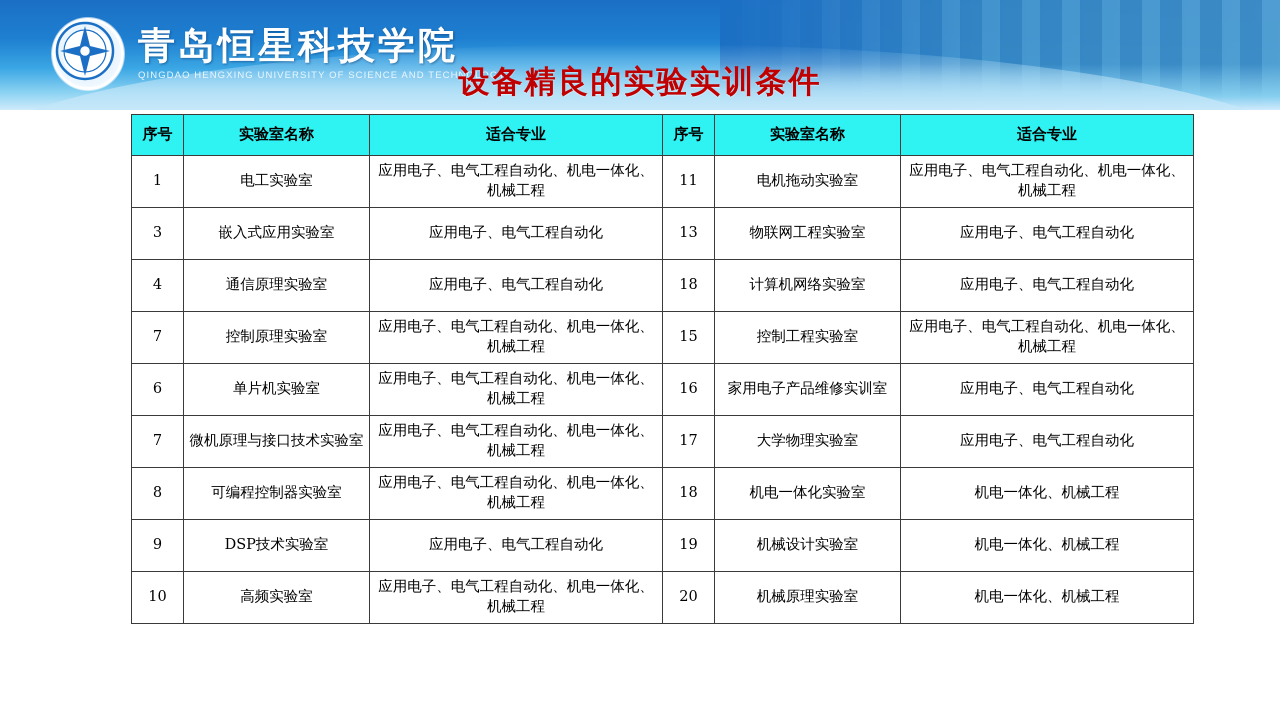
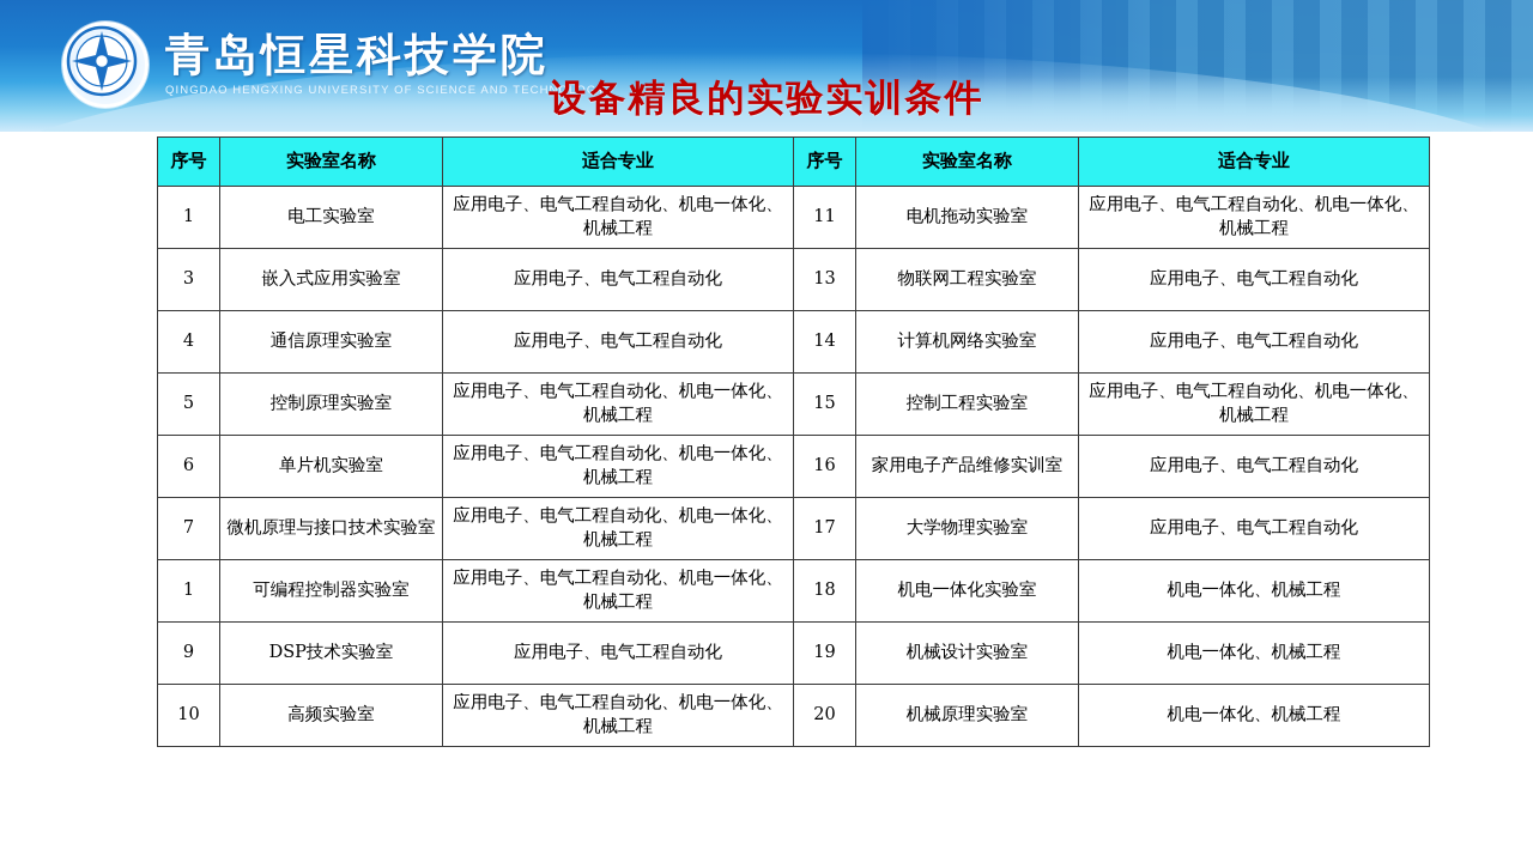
  青岛恒星科技学院
  QINGDAO HENGXING UNIVERSITY OF SCIENCE AND TECHNOLOGY
  设备精良的实验实训条件
  序号	实验室名称	适合专业	序号	实验室名称	适合专业
  1	电工实验室	应用电子、电气工程自动化、机电一体化、机械工程	11	电机拖动实验室	应用电子、电气工程自动化、机电一体化、机械工程
  3	嵌入式应用实验室	应用电子、电气工程自动化	13	物联网工程实验室	应用电子、电气工程自动化
- 4	通信原理实验室	应用电子、电气工程自动化	18	计算机网络实验室	应用电子、电气工程自动化
+ 4	通信原理实验室	应用电子、电气工程自动化	14	计算机网络实验室	应用电子、电气工程自动化
- 7	控制原理实验室	应用电子、电气工程自动化、机电一体化、机械工程	15	控制工程实验室	应用电子、电气工程自动化、机电一体化、机械工程
+ 5	控制原理实验室	应用电子、电气工程自动化、机电一体化、机械工程	15	控制工程实验室	应用电子、电气工程自动化、机电一体化、机械工程
  6	单片机实验室	应用电子、电气工程自动化、机电一体化、机械工程	16	家用电子产品维修实训室	应用电子、电气工程自动化
  7	微机原理与接口技术实验室	应用电子、电气工程自动化、机电一体化、机械工程	17	大学物理实验室	应用电子、电气工程自动化
- 8	可编程控制器实验室	应用电子、电气工程自动化、机电一体化、机械工程	18	机电一体化实验室	机电一体化、机械工程
+ 1	可编程控制器实验室	应用电子、电气工程自动化、机电一体化、机械工程	18	机电一体化实验室	机电一体化、机械工程
  9	DSP技术实验室	应用电子、电气工程自动化	19	机械设计实验室	机电一体化、机械工程
  10	高频实验室	应用电子、电气工程自动化、机电一体化、机械工程	20	机械原理实验室	机电一体化、机械工程
